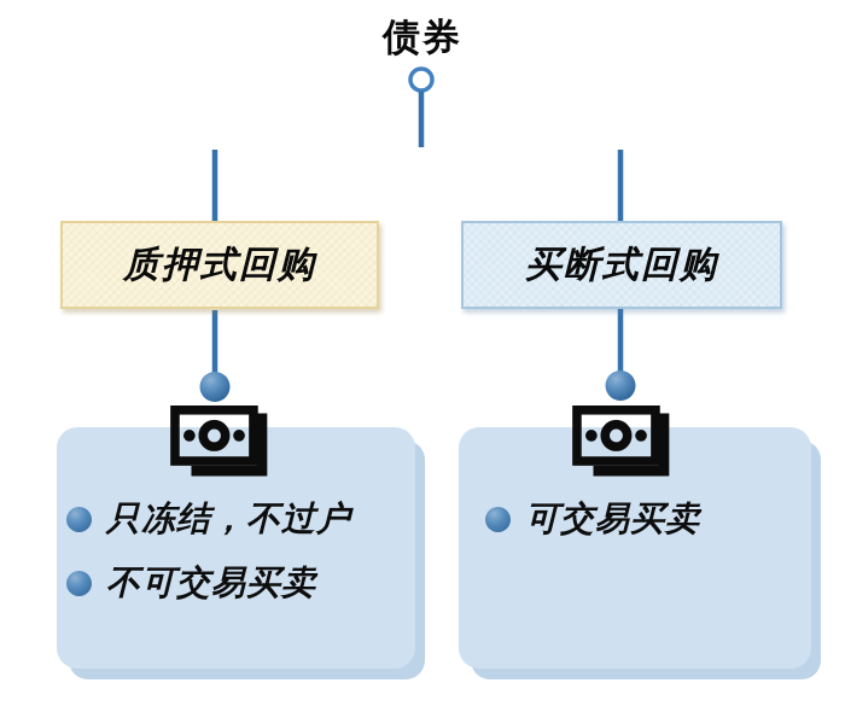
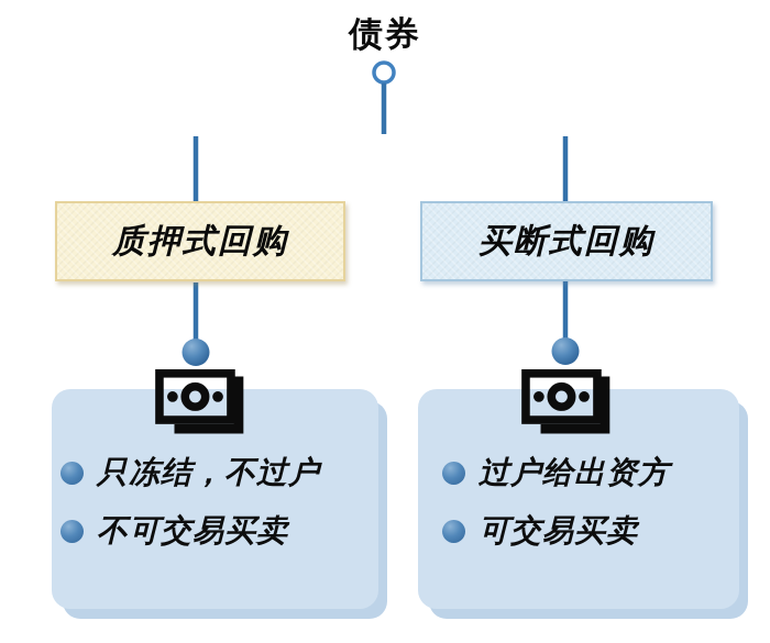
  债券
  质押式回购
  买断式回购
  只冻结，不过户
  不可交易买卖
+ 过户给出资方
  可交易买卖
